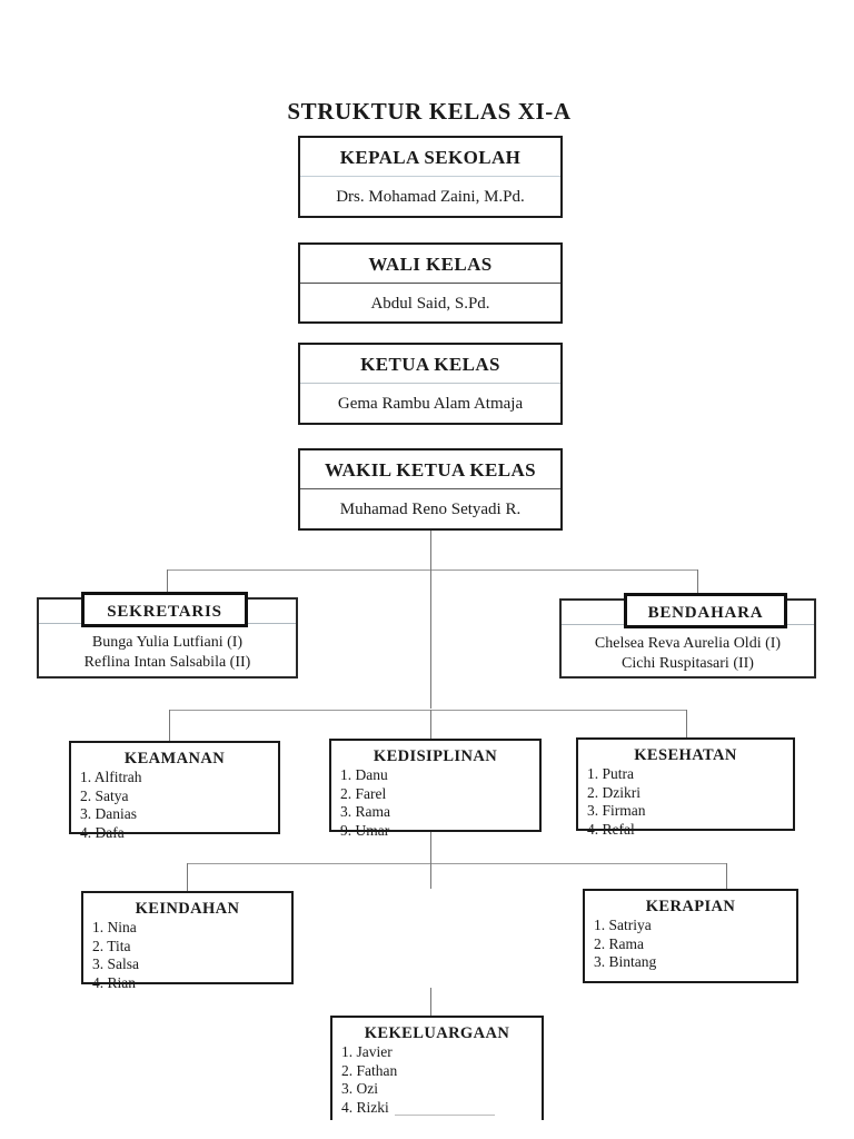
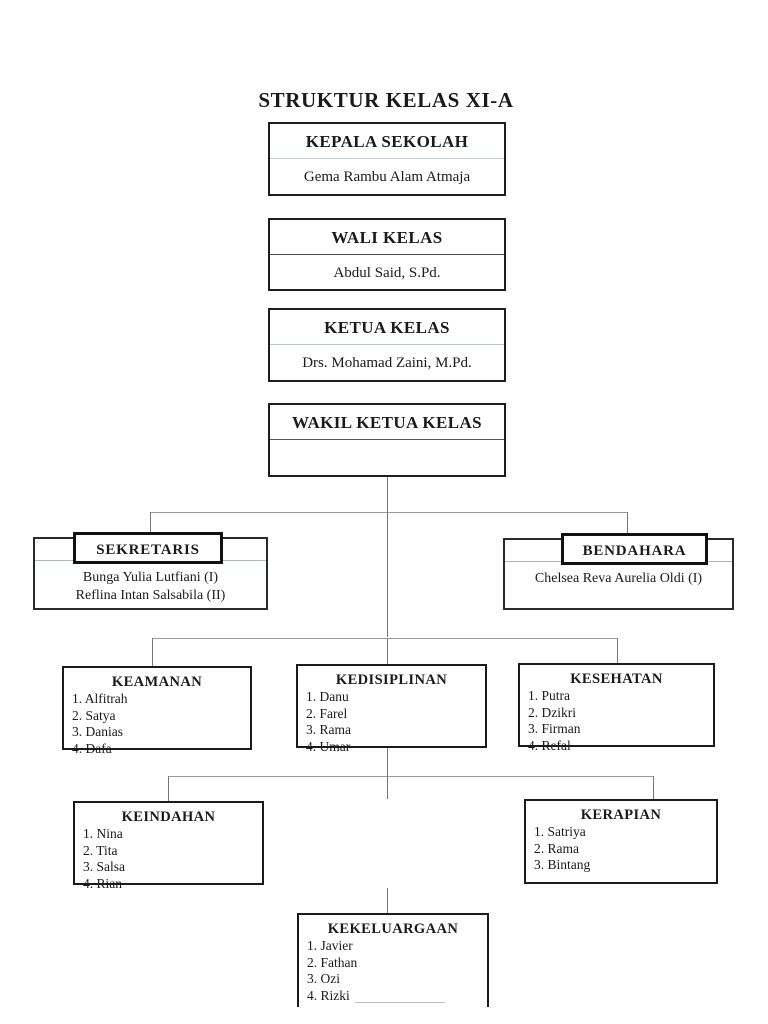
  STRUKTUR KELAS XI-A
  KEPALA SEKOLAH
- Drs. Mohamad Zaini, M.Pd.
+ Gema Rambu Alam Atmaja
  WALI KELAS
  Abdul Said, S.Pd.
  KETUA KELAS
- Gema Rambu Alam Atmaja
+ Drs. Mohamad Zaini, M.Pd.
  WAKIL KETUA KELAS
- Muhamad Reno Setyadi R.
  SEKRETARIS
  Bunga Yulia Lutfiani (I)
  Reflina Intan Salsabila (II)
  BENDAHARA
  Chelsea Reva Aurelia Oldi (I)
- Cichi Ruspitasari (II)
  KEAMANAN
  1. Alfitrah
  2. Satya
  3. Danias
  4. Dafa
  KEDISIPLINAN
  1. Danu
  2. Farel
  3. Rama
- 9. Umar
+ 4. Umar
  KESEHATAN
  1. Putra
  2. Dzikri
  3. Firman
  4. Refal
  KEINDAHAN
  1. Nina
  2. Tita
  3. Salsa
  4. Rian
  KERAPIAN
  1. Satriya
  2. Rama
  3. Bintang
  KEKELUARGAAN
  1. Javier
  2. Fathan
  3. Ozi
  4. Rizki
